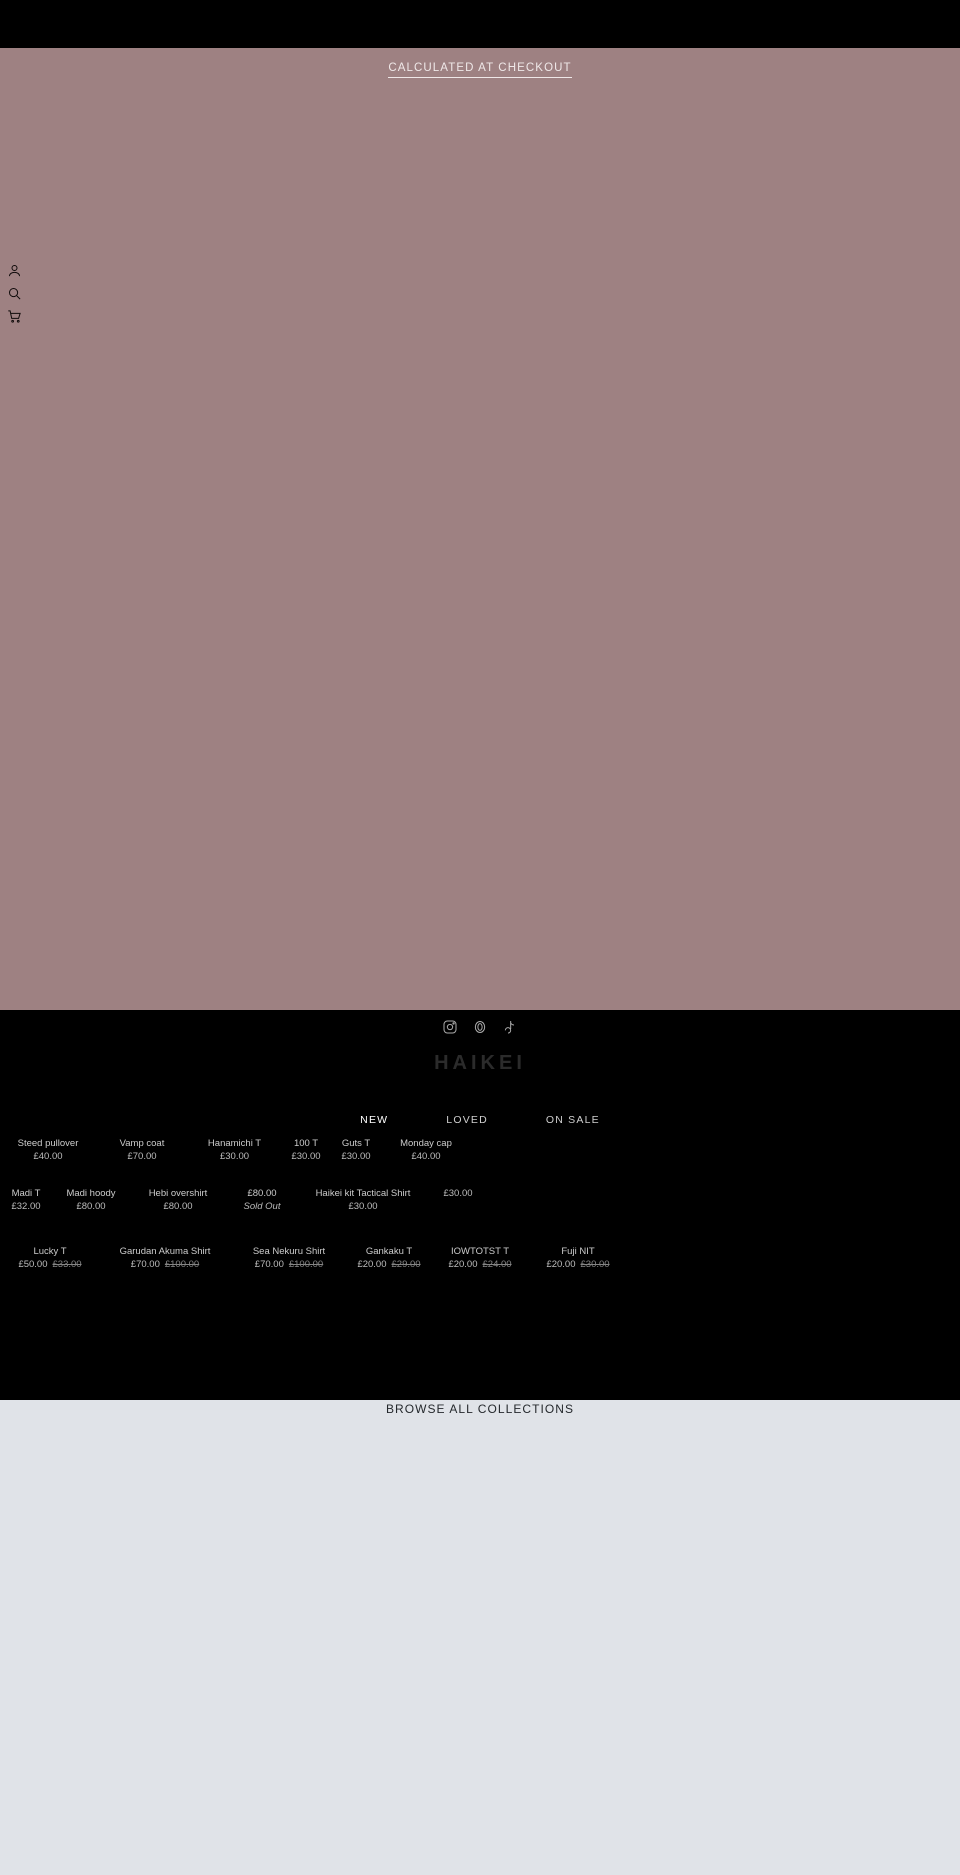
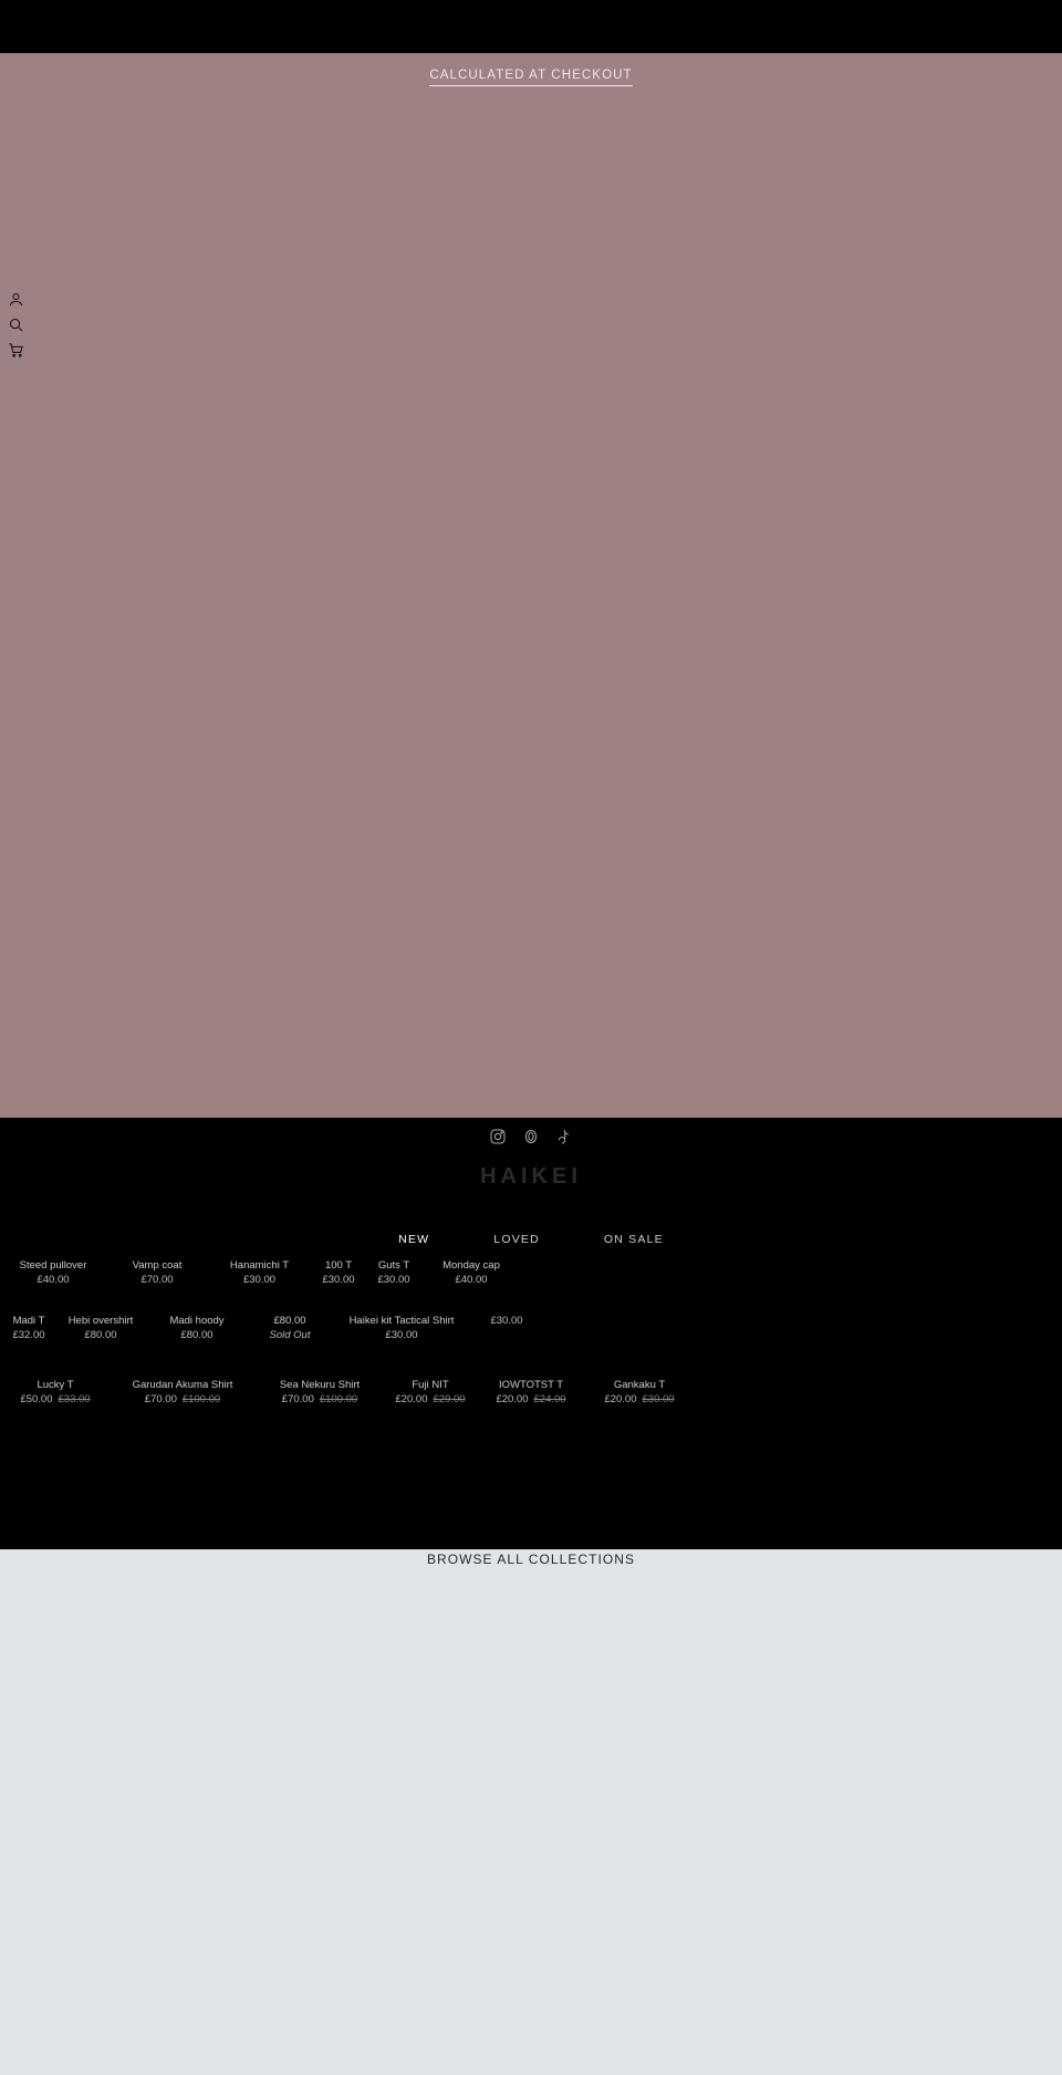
  CALCULATED AT CHECKOUT
  HAIKEI
  NEW
  LOVED
  ON SALE
  Steed pullover
  £40.00
  Vamp coat
  £70.00
  Hanamichi T
  £30.00
  100 T
  £30.00
  Guts T
  £30.00
  Monday cap
  £40.00
  Madi T
  £32.00
- Madi hoody
+ Hebi overshirt
  £80.00
- Hebi overshirt
+ Madi hoody
  £80.00
  £80.00
  Sold Out
  Haikei kit Tactical Shirt
  £30.00
  £30.00
  Lucky T
  £50.00 £33.00
  Garudan Akuma Shirt
  £70.00 £100.00
  Sea Nekuru Shirt
  £70.00 £100.00
- Gankaku T
+ Fuji NIT
  £20.00 £29.00
  IOWTOTST T
  £20.00 £24.00
- Fuji NIT
+ Gankaku T
  £20.00 £30.00
  BROWSE ALL COLLECTIONS
